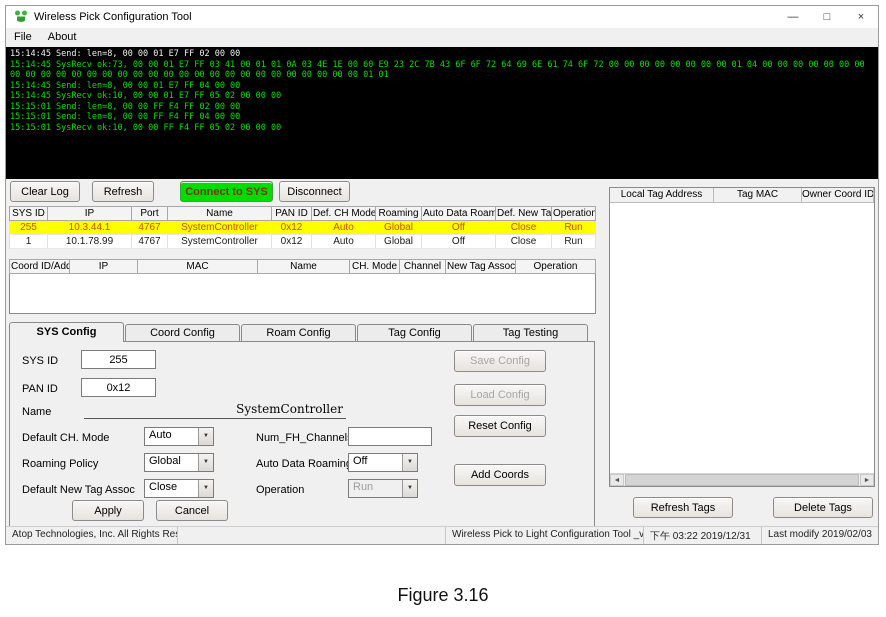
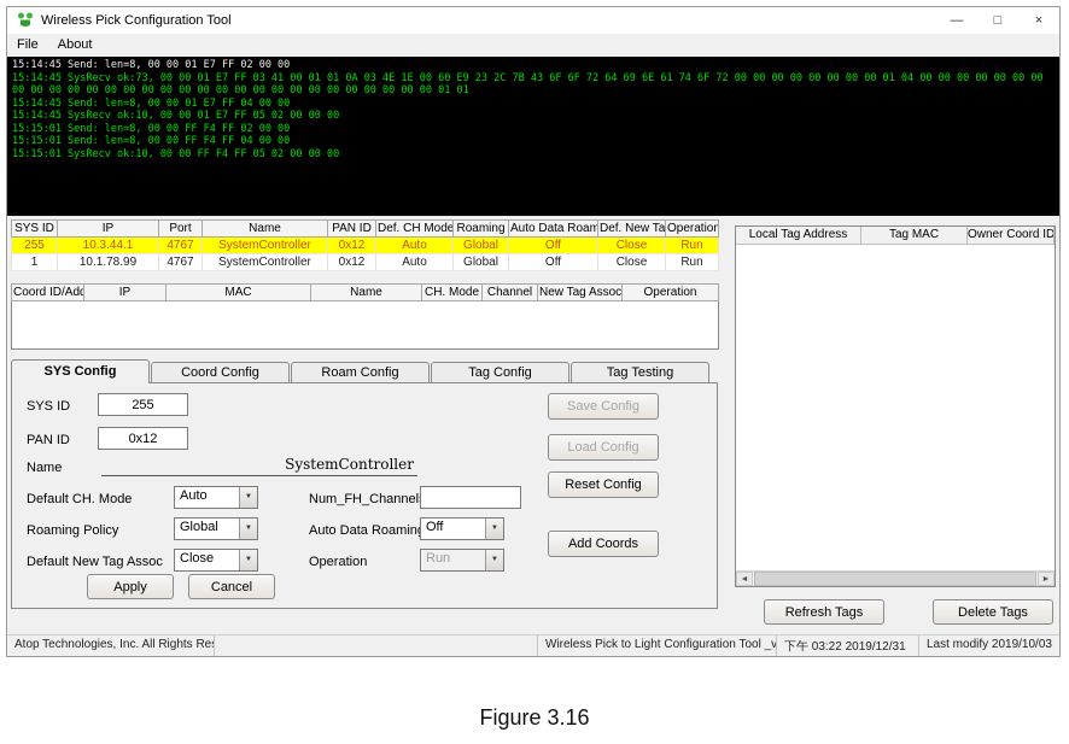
  Wireless Pick Configuration Tool
  —
  □
  ×
  File
  About
  15:14:45 Send: len=8, 00 00 01 E7 FF 02 00 00
  15:14:45 SysRecv ok:73, 00 00 01 E7 FF 03 41 00 01 01 0A 03 4E 1E 00 60 E9 23 2C 7B 43 6F 6F 72 64 69 6E 61 74 6F 72 00 00 00 00 00 00 00 00 01 04 00 00 00 00 00 00 00 00 00 00 00 00 00 00 00 00 00 00 00 00 00 00 00 00 00 00 00 00 00 00 01 01
  15:14:45 Send: len=8, 00 00 01 E7 FF 04 00 00
  15:14:45 SysRecv ok:10, 00 00 01 E7 FF 05 02 00 00 00
  15:15:01 Send: len=8, 00 00 FF F4 FF 02 00 00
  15:15:01 Send: len=8, 00 00 FF F4 FF 04 00 00
  15:15:01 SysRecv ok:10, 00 00 FF F4 FF 05 02 00 00 00
- Clear Log
- Refresh
- Connect to SYS
- Disconnect
  SYS ID	IP	Port	Name	PAN ID	Def. CH Mode	Roaming	Auto Data Roam	Def. New Ta	Operation
  255	10.3.44.1	4767	SystemController	0x12	Auto	Global	Off	Close	Run
  1	10.1.78.99	4767	SystemController	0x12	Auto	Global	Off	Close	Run
  Coord ID/Add	IP	MAC	Name	CH. Mode	Channel	New Tag Assoc	Operation
  SYS Config
  Coord Config
  Roam Config
  Tag Config
  Tag Testing
  SYS ID
  255
  PAN ID
  0x12
  Name
  SystemController
  Default CH. Mode
  Auto
  Roaming Policy
  Global
  Default New Tag Assoc
  Close
  Num_FH_Channel
  Auto Data Roamin
  Off
  Operation
  Run
  Save Config
  Load Config
  Reset Config
  Add Coords
  Apply
  Cancel
  Local Tag Address
  Tag MAC
  Owner Coord ID
  Refresh Tags
  Delete Tags
  Atop Technologies, Inc. All Rights Res
  Wireless Pick to Light Configuration Tool _v
  下午 03:22 2019/12/31
- Last modify 2019/02/03
+ Last modify 2019/10/03
  Figure 3.16
